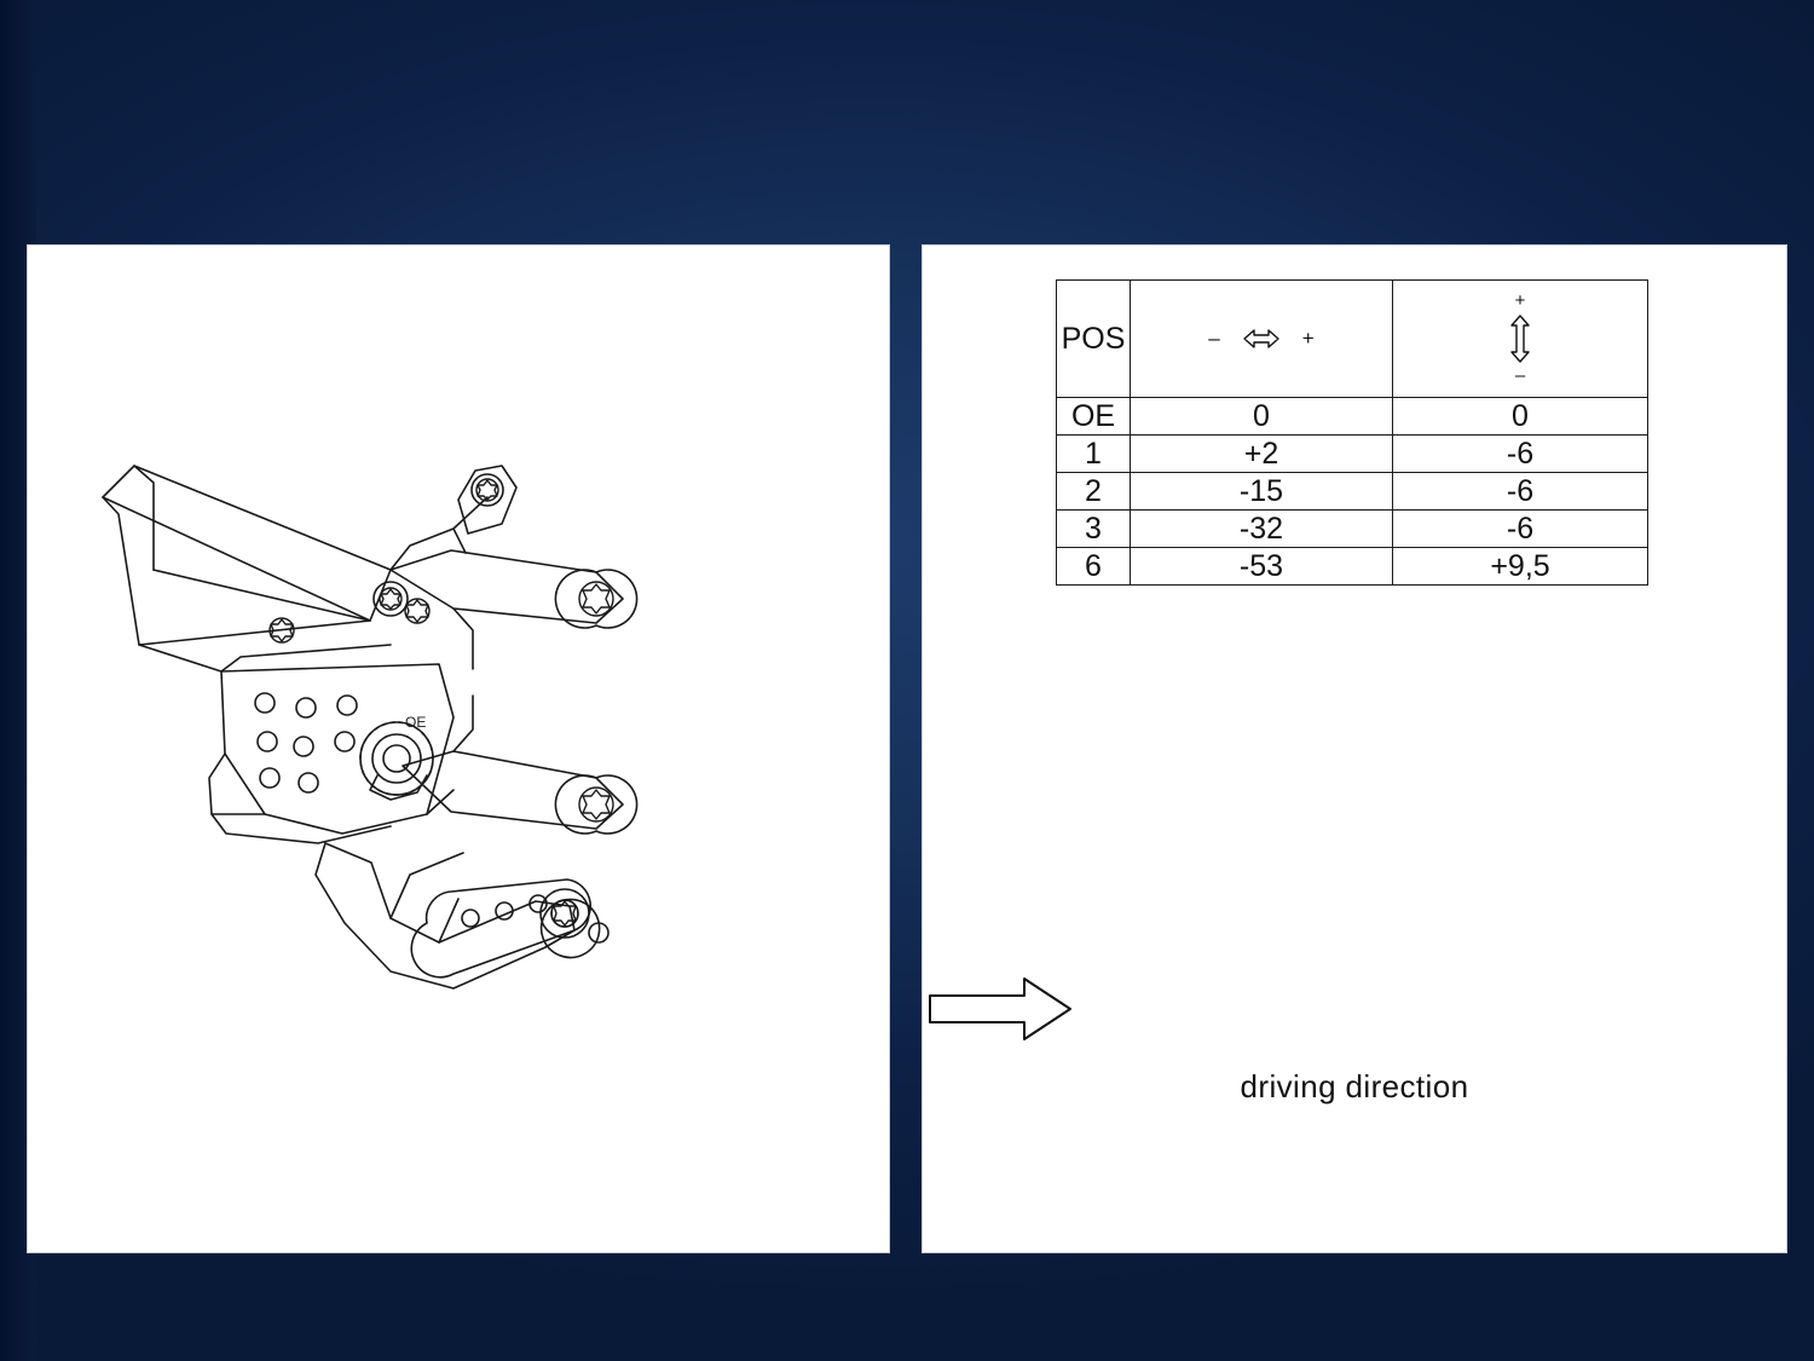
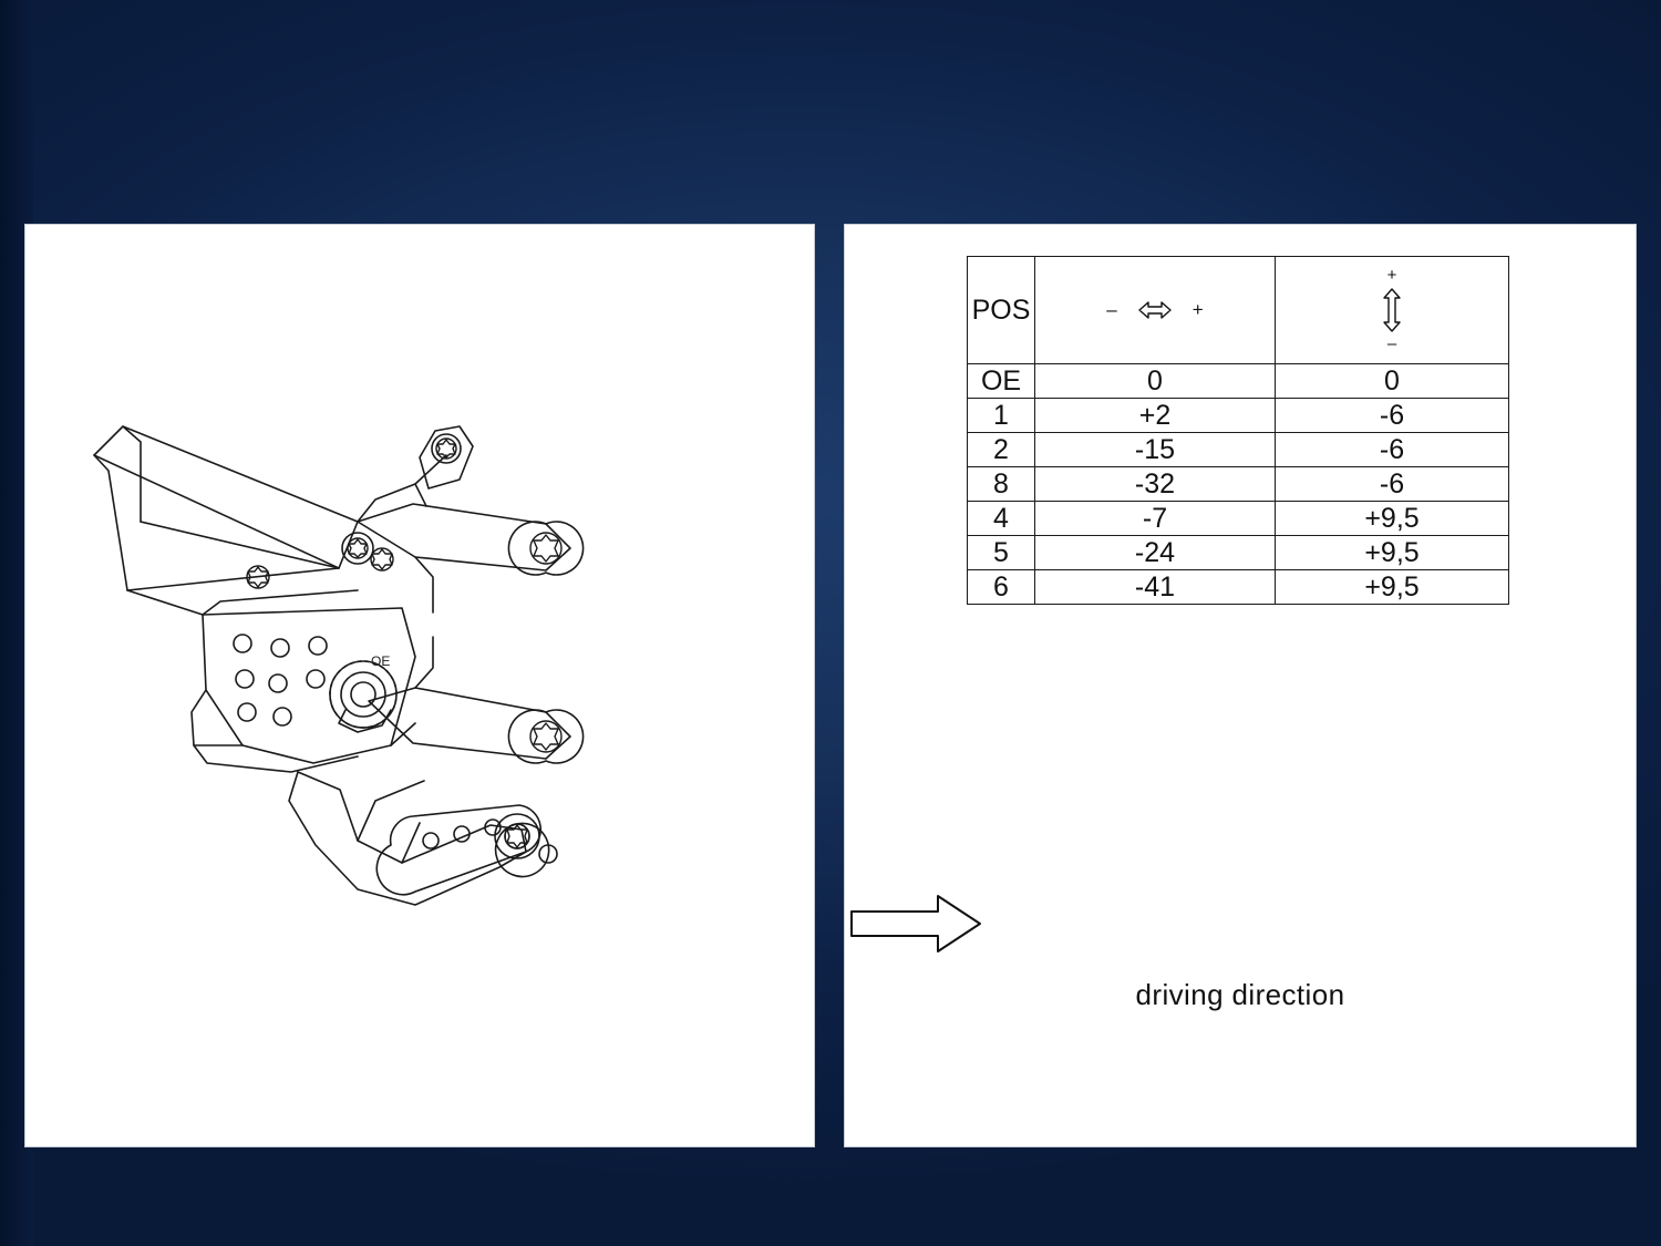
  OE
  POS	– +	+ –
  OE	0	0
  1	+2	-6
  2	-15	-6
- 3	-32	-6
+ 8	-32	-6
+ 4	-7	+9,5
+ 5	-24	+9,5
- 6	-53	+9,5
+ 6	-41	+9,5
  driving direction
